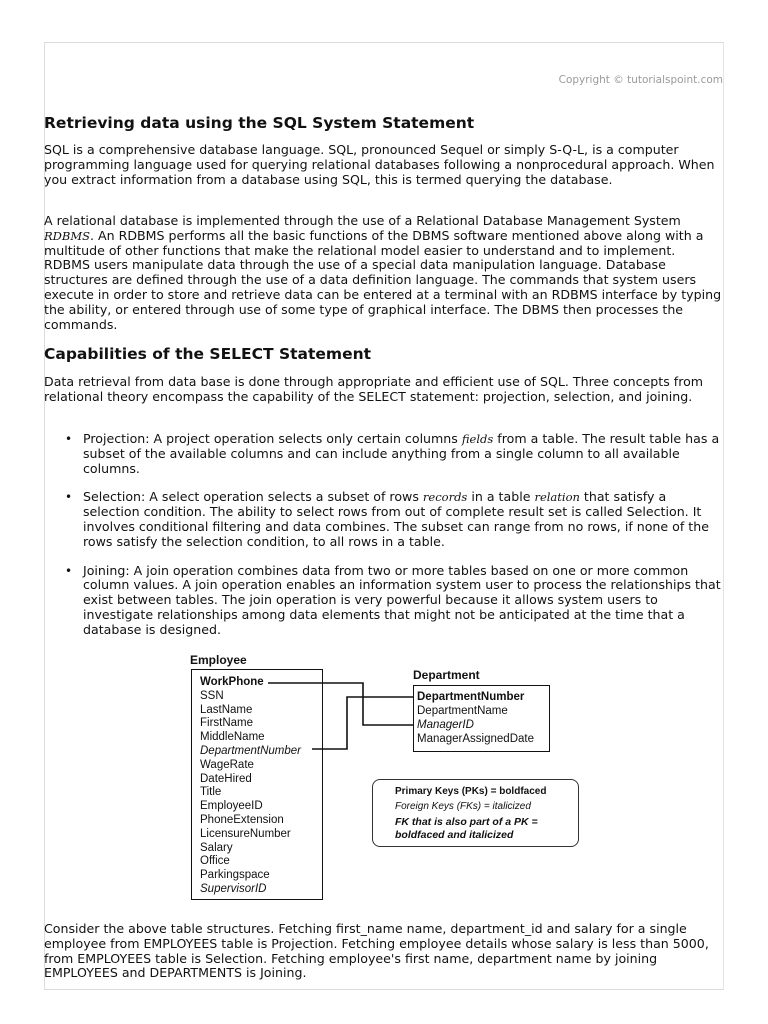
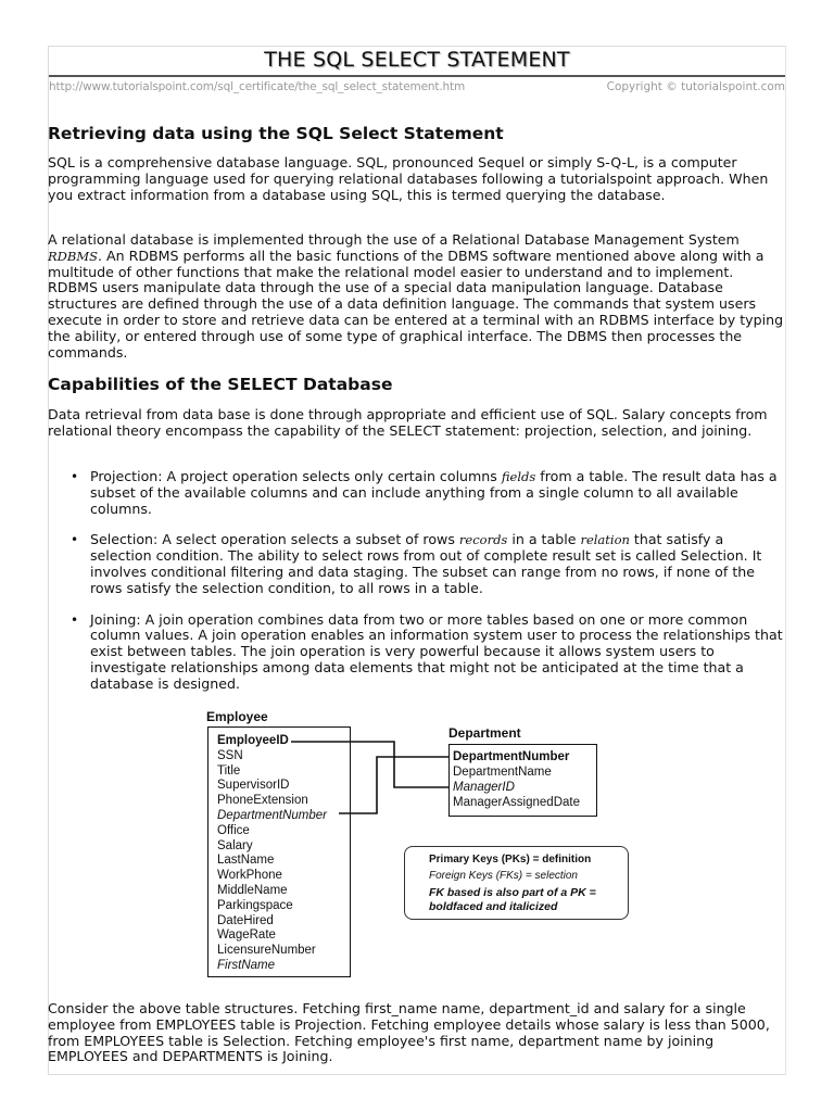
+ THE SQL SELECT STATEMENT
+ http://www.tutorialspoint.com/sql_certificate/the_sql_select_statement.htm
  Copyright © tutorialspoint.com
- Retrieving data using the SQL System Statement
+ Retrieving data using the SQL Select Statement
- SQL is a comprehensive database language. SQL, pronounced Sequel or simply S-Q-L, is a computer programming language used for querying relational databases following a nonprocedural approach. When you extract information from a database using SQL, this is termed querying the database.
+ SQL is a comprehensive database language. SQL, pronounced Sequel or simply S-Q-L, is a computer programming language used for querying relational databases following a tutorialspoint approach. When you extract information from a database using SQL, this is termed querying the database.
  A relational database is implemented through the use of a Relational Database Management System RDBMS. An RDBMS performs all the basic functions of the DBMS software mentioned above along with a multitude of other functions that make the relational model easier to understand and to implement. RDBMS users manipulate data through the use of a special data manipulation language. Database structures are defined through the use of a data definition language. The commands that system users execute in order to store and retrieve data can be entered at a terminal with an RDBMS interface by typing the ability, or entered through use of some type of graphical interface. The DBMS then processes the commands.
- Capabilities of the SELECT Statement
+ Capabilities of the SELECT Database
- Data retrieval from data base is done through appropriate and efficient use of SQL. Three concepts from relational theory encompass the capability of the SELECT statement: projection, selection, and joining.
+ Data retrieval from data base is done through appropriate and efficient use of SQL. Salary concepts from relational theory encompass the capability of the SELECT statement: projection, selection, and joining.
  •
- Projection: A project operation selects only certain columns fields from a table. The result table has a subset of the available columns and can include anything from a single column to all available columns.
+ Projection: A project operation selects only certain columns fields from a table. The result data has a subset of the available columns and can include anything from a single column to all available columns.
  •
- Selection: A select operation selects a subset of rows records in a table relation that satisfy a selection condition. The ability to select rows from out of complete result set is called Selection. It involves conditional filtering and data combines. The subset can range from no rows, if none of the rows satisfy the selection condition, to all rows in a table.
+ Selection: A select operation selects a subset of rows records in a table relation that satisfy a selection condition. The ability to select rows from out of complete result set is called Selection. It involves conditional filtering and data staging. The subset can range from no rows, if none of the rows satisfy the selection condition, to all rows in a table.
  •
  Joining: A join operation combines data from two or more tables based on one or more common column values. A join operation enables an information system user to process the relationships that exist between tables. The join operation is very powerful because it allows system users to investigate relationships among data elements that might not be anticipated at the time that a database is designed.
  Employee
- WorkPhone
+ EmployeeID
  SSN
- LastName
+ Title
- FirstName
+ SupervisorID
- MiddleName
+ PhoneExtension
  DepartmentNumber
- WageRate
+ Office
- DateHired
+ Salary
- Title
+ LastName
- EmployeeID
+ WorkPhone
- PhoneExtension
+ MiddleName
- LicensureNumber
+ Parkingspace
- Salary
+ DateHired
- Office
+ WageRate
- Parkingspace
+ LicensureNumber
- SupervisorID
+ FirstName
  Department
  DepartmentNumber
  DepartmentName
  ManagerID
  ManagerAssignedDate
- Primary Keys (PKs) = boldfaced
+ Primary Keys (PKs) = definition
- Foreign Keys (FKs) = italicized
+ Foreign Keys (FKs) = selection
- FK that is also part of a PK =
+ FK based is also part of a PK =
  boldfaced and italicized
  Consider the above table structures. Fetching first_name name, department_id and salary for a single employee from EMPLOYEES table is Projection. Fetching employee details whose salary is less than 5000, from EMPLOYEES table is Selection. Fetching employee's first name, department name by joining EMPLOYEES and DEPARTMENTS is Joining.
